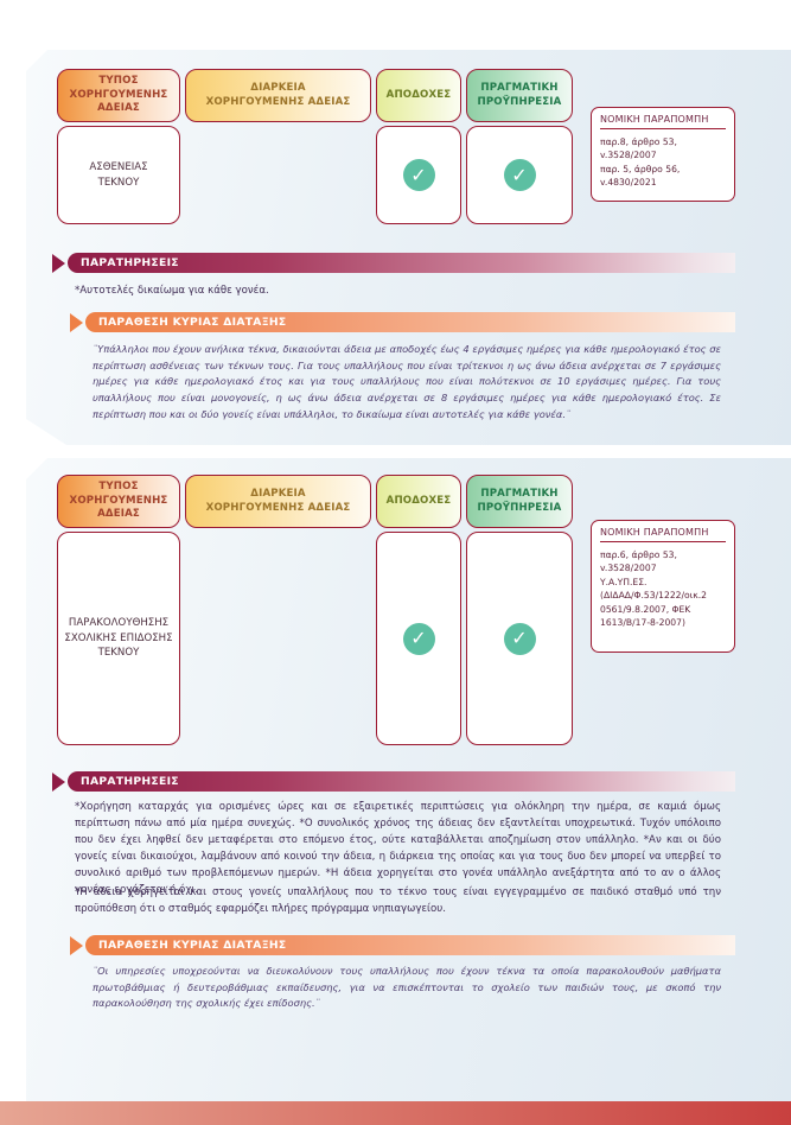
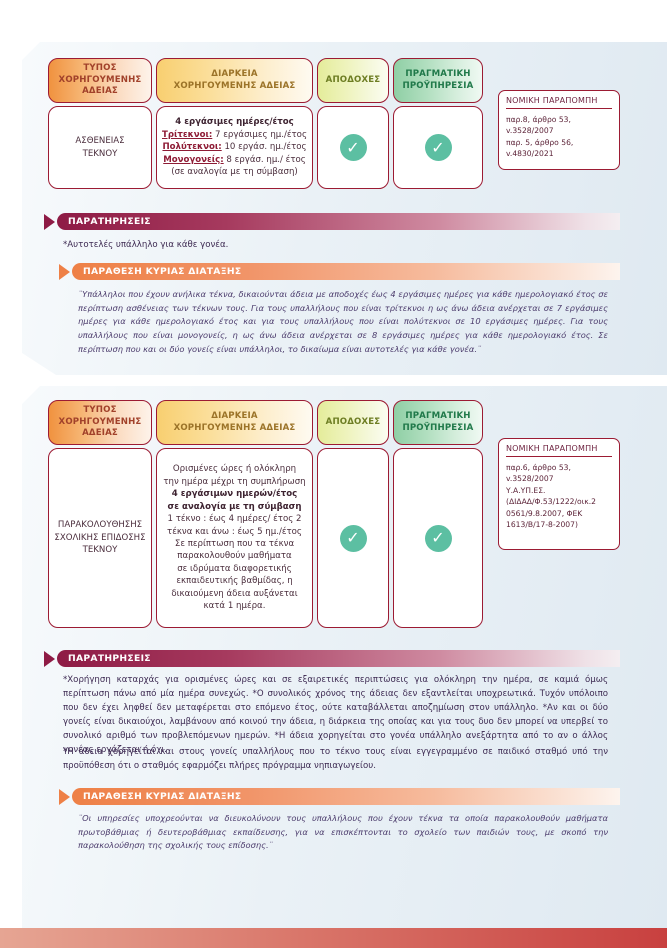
  ΤΥΠΟΣ
  ΧΟΡΗΓΟΥΜΕΝΗΣ
  ΑΔΕΙΑΣ
  ΑΣΘΕΝΕΙΑΣ
  ΤΕΚΝΟΥ
  ΔΙΑΡΚΕΙΑ
  ΧΟΡΗΓΟΥΜΕΝΗΣ ΑΔΕΙΑΣ
+ 4 εργάσιμες ημέρες/έτος
+ Τρίτεκνοι: 7 εργάσιμες ημ./έτος
+ Πολύτεκνοι: 10 εργάσ. ημ./έτος
+ Μονογονείς: 8 εργάσ. ημ./ έτος
+ (σε αναλογία με τη σύμβαση)
  ΑΠΟΔΟΧΕΣ
  ✓
  ΠΡΑΓΜΑΤΙΚΗ
  ΠΡΟΫΠΗΡΕΣΙΑ
  ✓
  ΝΟΜΙΚΗ ΠΑΡΑΠΟΜΠΗ
  παρ.8, άρθρο 53,
  v.3528/2007
  παρ. 5, άρθρο 56,
  v.4830/2021
  ΠΑΡΑΤΗΡΗΣΕΙΣ
- *Αυτοτελές δικαίωμα για κάθε γονέα.
+ *Αυτοτελές υπάλληλο για κάθε γονέα.
  ΠΑΡΑΘΕΣΗ ΚΥΡΙΑΣ ΔΙΑΤΑΞΗΣ
  ¨Υπάλληλοι που έχουν ανήλικα τέκνα, δικαιούνται άδεια με αποδοχές έως 4 εργάσιμες ημέρες για κάθε ημερολογιακό έτος σε περίπτωση ασθένειας των τέκνων τους. Για τους υπαλλήλους που είναι τρίτεκνοι η ως άνω άδεια ανέρχεται σε 7 εργάσιμες ημέρες για κάθε ημερολογιακό έτος και για τους υπαλλήλους που είναι πολύτεκνοι σε 10 εργάσιμες ημέρες. Για τους υπαλλήλους που είναι μονογονείς, η ως άνω άδεια ανέρχεται σε 8 εργάσιμες ημέρες για κάθε ημερολογιακό έτος. Σε περίπτωση που και οι δύο γονείς είναι υπάλληλοι, το δικαίωμα είναι αυτοτελές για κάθε γονέα.¨
  ΤΥΠΟΣ
  ΧΟΡΗΓΟΥΜΕΝΗΣ
  ΑΔΕΙΑΣ
  ΠΑΡΑΚΟΛΟΥΘΗΣΗΣ
  ΣΧΟΛΙΚΗΣ ΕΠΙΔΟΣΗΣ
  ΤΕΚΝΟΥ
  ΔΙΑΡΚΕΙΑ
  ΧΟΡΗΓΟΥΜΕΝΗΣ ΑΔΕΙΑΣ
+ Ορισμένες ώρες ή ολόκληρη
+ την ημέρα μέχρι τη συμπλήρωση
+ 4 εργάσιμων ημερών/έτος
+ σε αναλογία με τη σύμβαση
+ 1 τέκνο : έως 4 ημέρες/ έτος 2
+ τέκνα και άνω : έως 5 ημ./έτος
+ Σε περίπτωση που τα τέκνα
+ παρακολουθούν μαθήματα
+ σε ιδρύματα διαφορετικής
+ εκπαιδευτικής βαθμίδας, η
+ δικαιούμενη άδεια αυξάνεται
+ κατά 1 ημέρα.
  ΑΠΟΔΟΧΕΣ
  ✓
  ΠΡΑΓΜΑΤΙΚΗ
  ΠΡΟΫΠΗΡΕΣΙΑ
  ✓
  ΝΟΜΙΚΗ ΠΑΡΑΠΟΜΠΗ
  παρ.6, άρθρο 53,
  v.3528/2007
  Υ.Α.ΥΠ.ΕΣ.
  (ΔΙΔΑΔ/Φ.53/1222/οικ.2
  0561/9.8.2007, ΦΕΚ
  1613/Β/17-8-2007)
  ΠΑΡΑΤΗΡΗΣΕΙΣ
  *Χορήγηση καταρχάς για ορισμένες ώρες και σε εξαιρετικές περιπτώσεις για ολόκληρη την ημέρα, σε καμιά όμως περίπτωση πάνω από μία ημέρα συνεχώς. *Ο συνολικός χρόνος της άδειας δεν εξαντλείται υποχρεωτικά. Τυχόν υπόλοιπο που δεν έχει ληφθεί δεν μεταφέρεται στο επόμενο έτος, ούτε καταβάλλεται αποζημίωση στον υπάλληλο. *Αν και οι δύο γονείς είναι δικαιούχοι, λαμβάνουν από κοινού την άδεια, η διάρκεια της οποίας και για τους δυο δεν μπορεί να υπερβεί το συνολικό αριθμό των προβλεπόμενων ημερών. *Η άδεια χορηγείται στο γονέα υπάλληλο ανεξάρτητα από το αν ο άλλος γονέας εργάζεται ή όχι.
  *Η άδεια χορηγείται και στους γονείς υπαλλήλους που το τέκνο τους είναι εγγεγραμμένο σε παιδικό σταθμό υπό την προϋπόθεση ότι ο σταθμός εφαρμόζει πλήρες πρόγραμμα νηπιαγωγείου.
  ΠΑΡΑΘΕΣΗ ΚΥΡΙΑΣ ΔΙΑΤΑΞΗΣ
- ¨Οι υπηρεσίες υποχρεούνται να διευκολύνουν τους υπαλλήλους που έχουν τέκνα τα οποία παρακολουθούν μαθήματα πρωτοβάθμιας ή δευτεροβάθμιας εκπαίδευσης, για να επισκέπτονται το σχολείο των παιδιών τους, με σκοπό την παρακολούθηση της σχολικής έχει επίδοσης.¨
+ ¨Οι υπηρεσίες υποχρεούνται να διευκολύνουν τους υπαλλήλους που έχουν τέκνα τα οποία παρακολουθούν μαθήματα πρωτοβάθμιας ή δευτεροβάθμιας εκπαίδευσης, για να επισκέπτονται το σχολείο των παιδιών τους, με σκοπό την παρακολούθηση της σχολικής τους επίδοσης.¨
